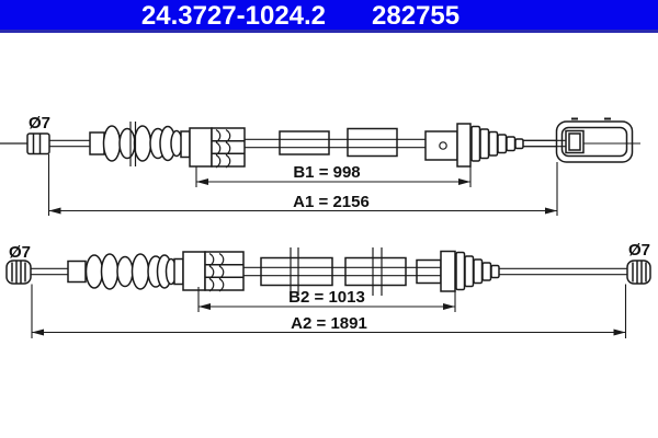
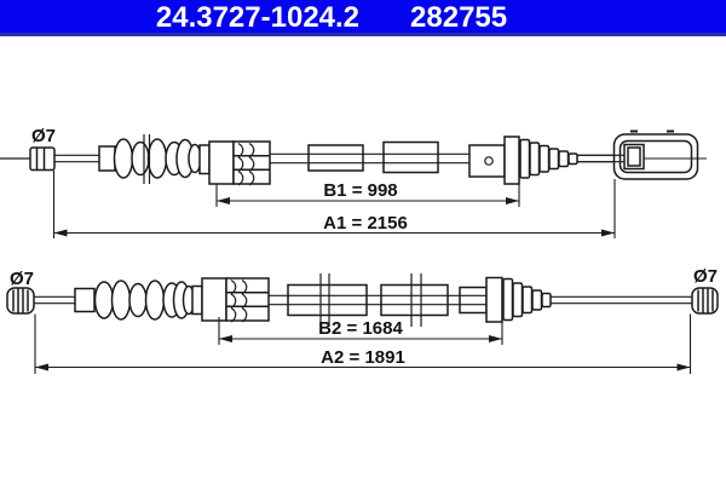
  24.3727-1024.2
  282755
  Ø7
  B1 = 998
  A1 = 2156
  Ø7
  Ø7
- B2 = 1013
+ B2 = 1684
  A2 = 1891
